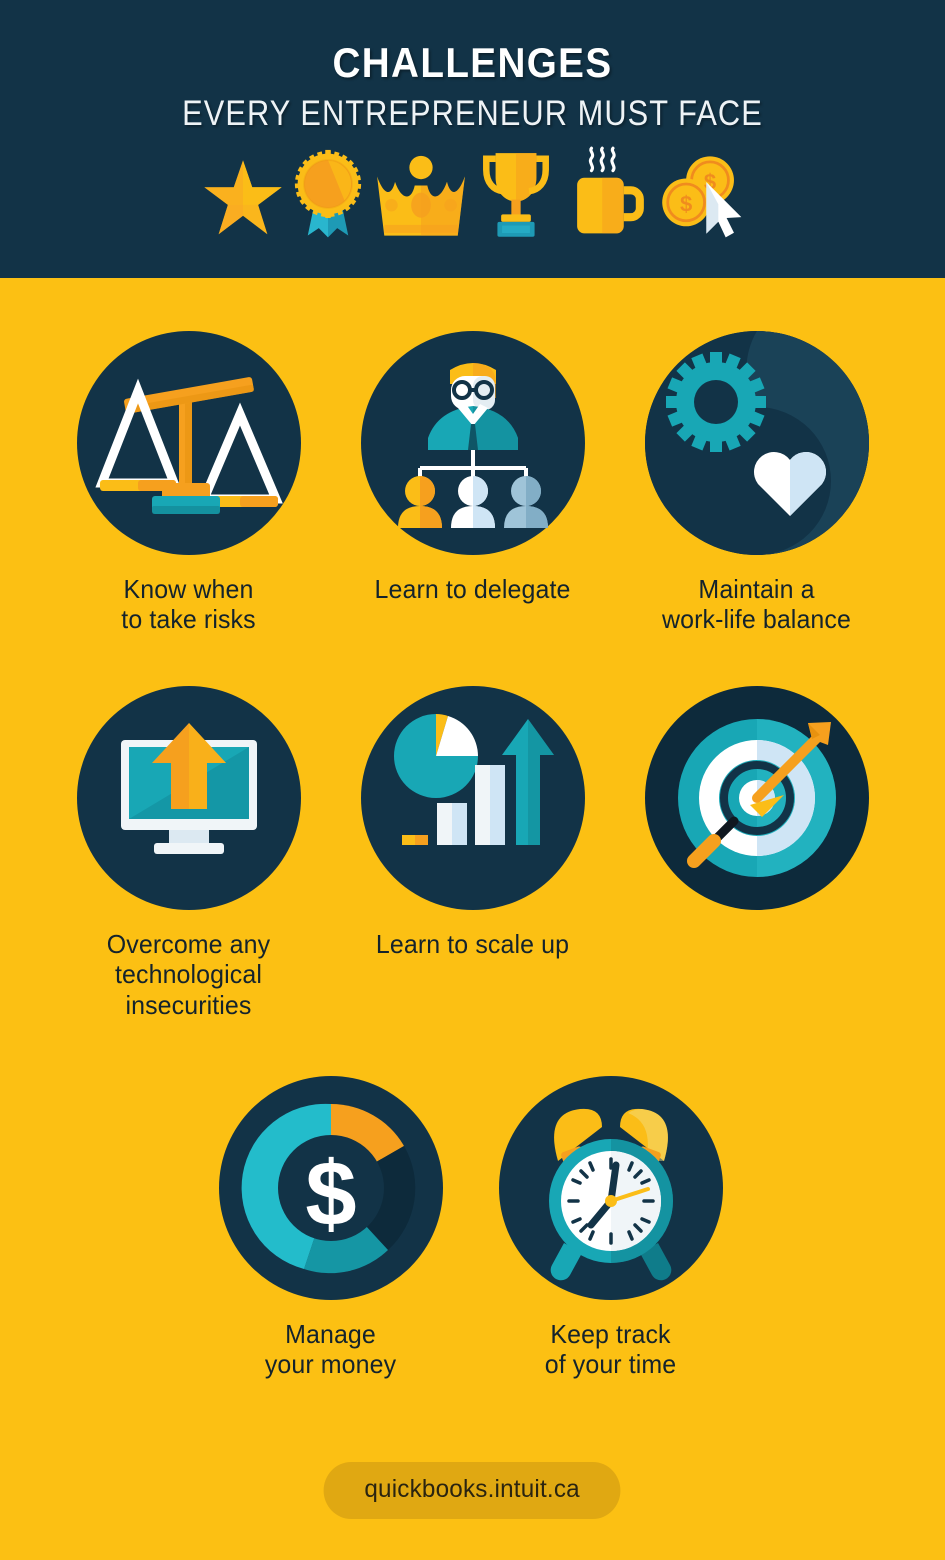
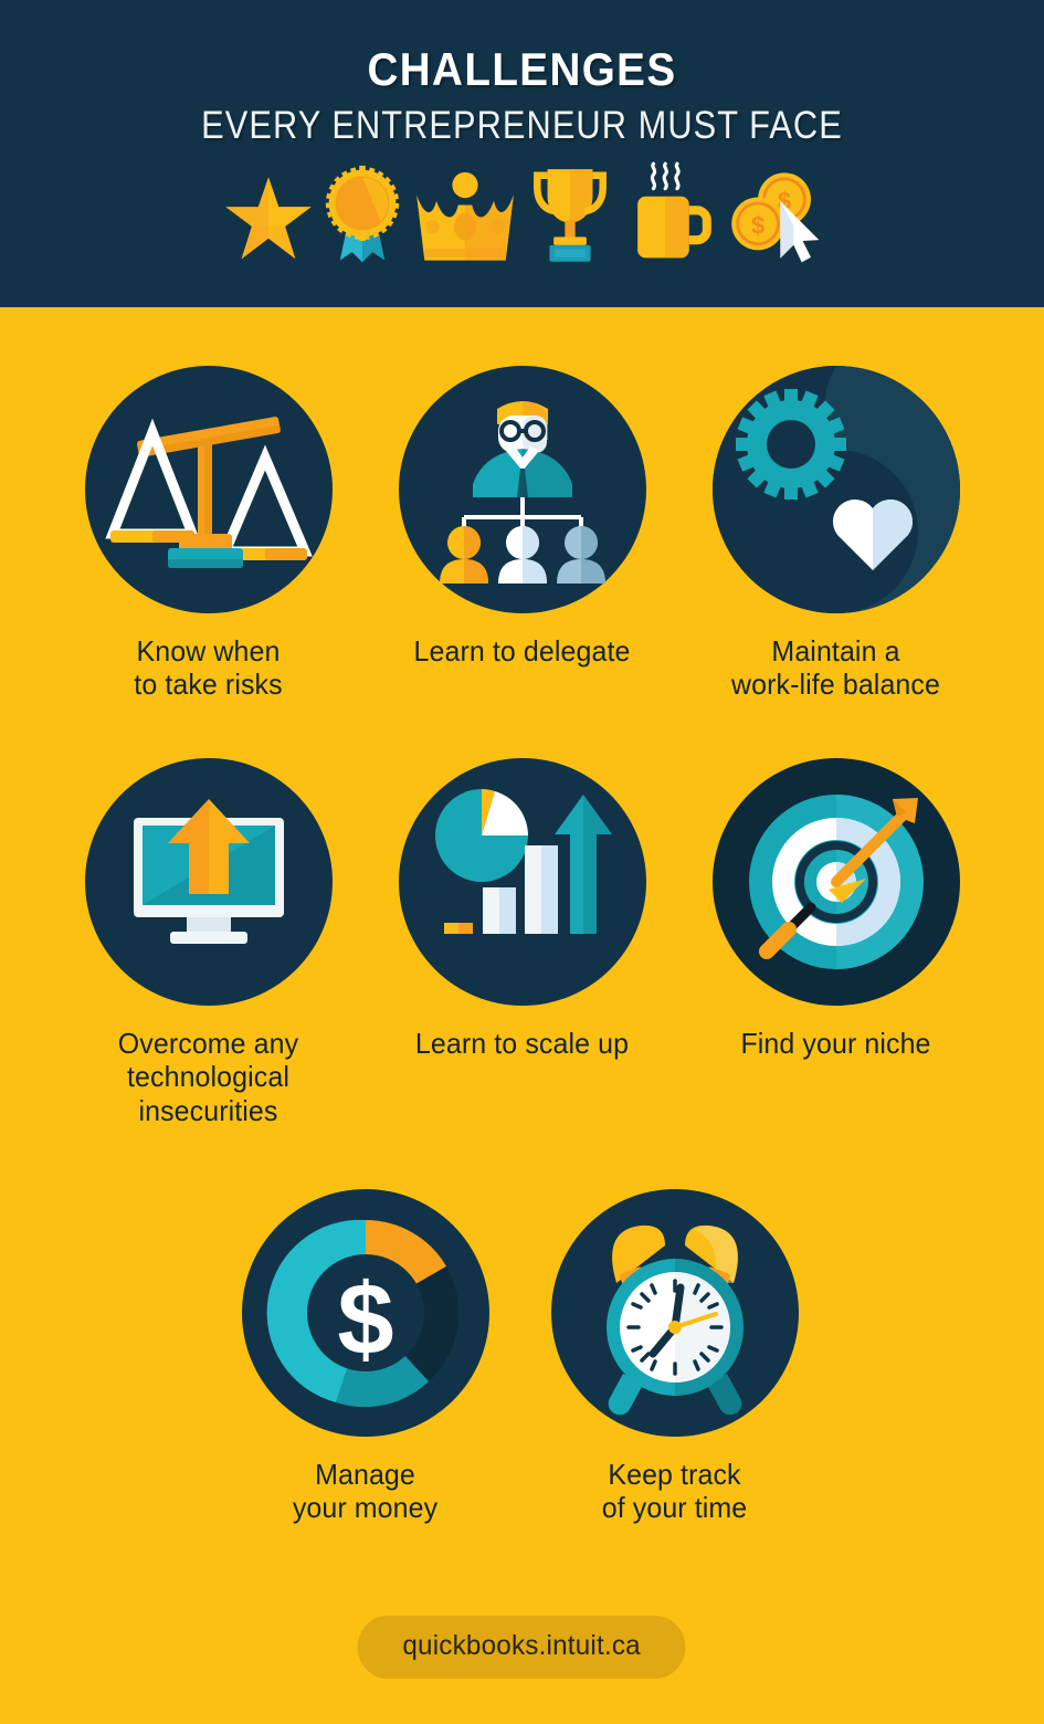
  CHALLENGES
  EVERY ENTREPRENEUR MUST FACE
  $
  $
  Know when
  to take risks
  Learn to delegate
  Maintain a
  work-life balance
  Overcome any
  technological
  insecurities
  Learn to scale up
+ Find your niche
  $
  Manage
  your money
  Keep track
  of your time
  quickbooks.intuit.ca
